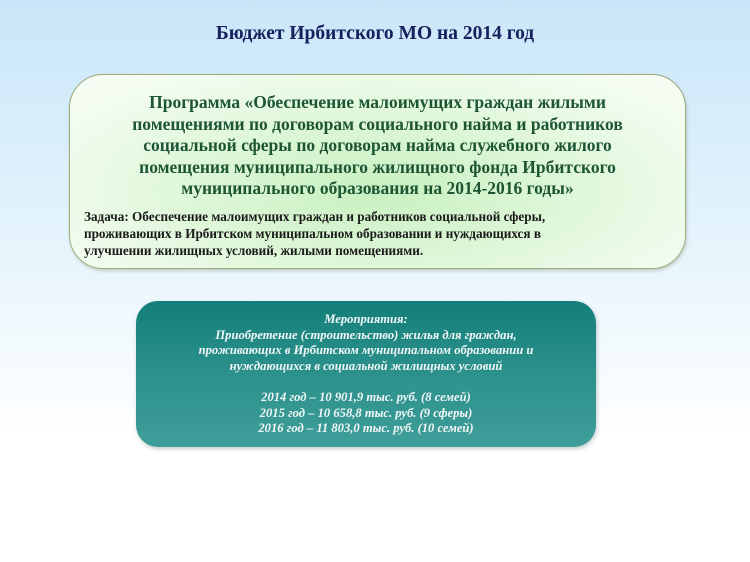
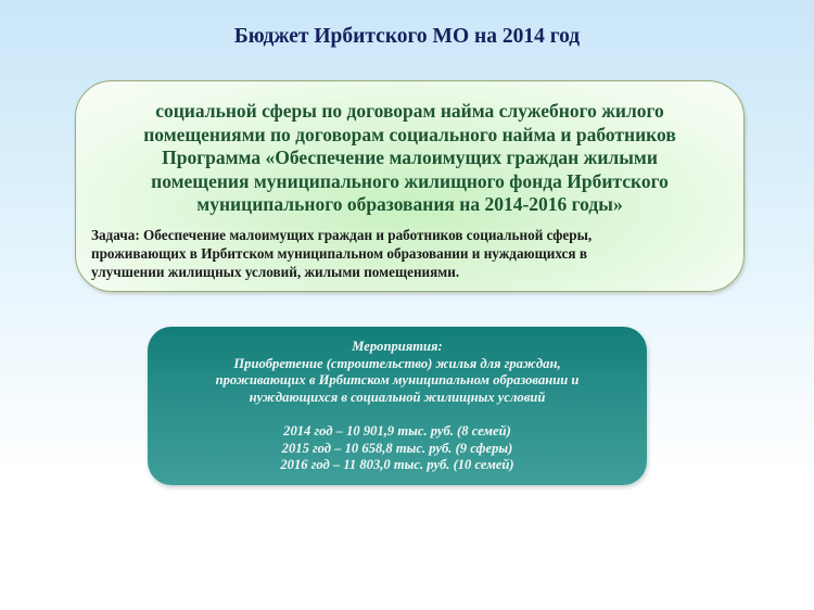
  Бюджет Ирбитского МО на 2014 год
- Программа «Обеспечение малоимущих граждан жилыми
+ социальной сферы по договорам найма служебного жилого
  помещениями по договорам социального найма и работников
- социальной сферы по договорам найма служебного жилого
+ Программа «Обеспечение малоимущих граждан жилыми
  помещения муниципального жилищного фонда Ирбитского
  муниципального образования на 2014-2016 годы»
  Задача: Обеспечение малоимущих граждан и работников социальной сферы,
  проживающих в Ирбитском муниципальном образовании и нуждающихся в
  улучшении жилищных условий, жилыми помещениями.
  Мероприятия:
  Приобретение (строительство) жилья для граждан,
  проживающих в Ирбитском муниципальном образовании и
  нуждающихся в социальной жилищных условий
  2014 год – 10 901,9 тыс. руб. (8 семей)
  2015 год – 10 658,8 тыс. руб. (9 сферы)
  2016 год – 11 803,0 тыс. руб. (10 семей)
